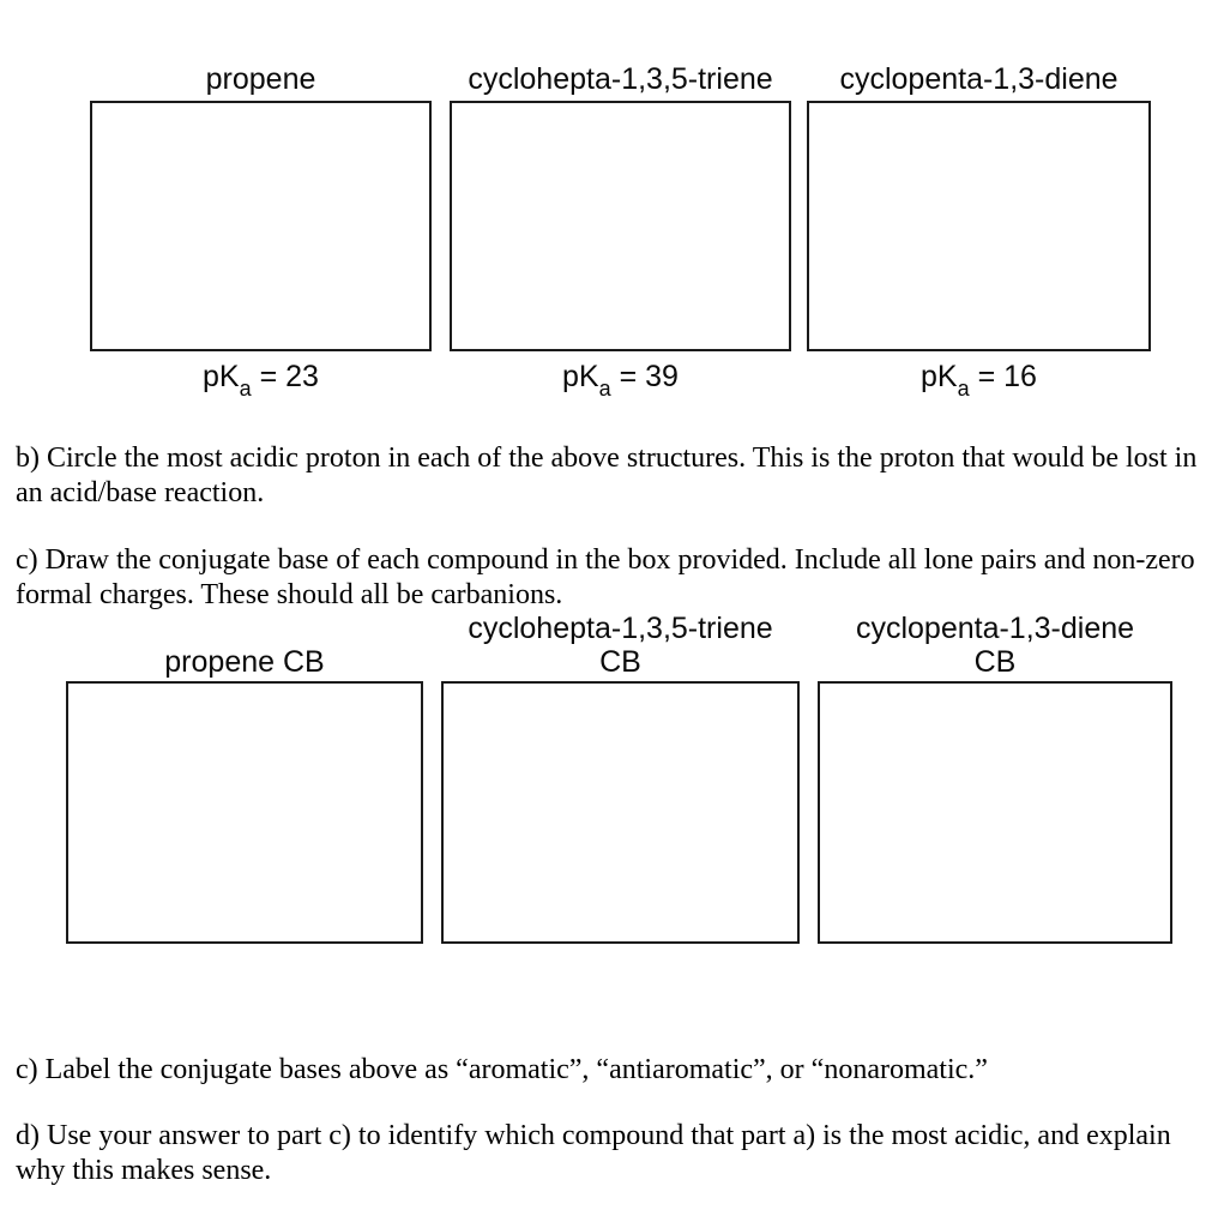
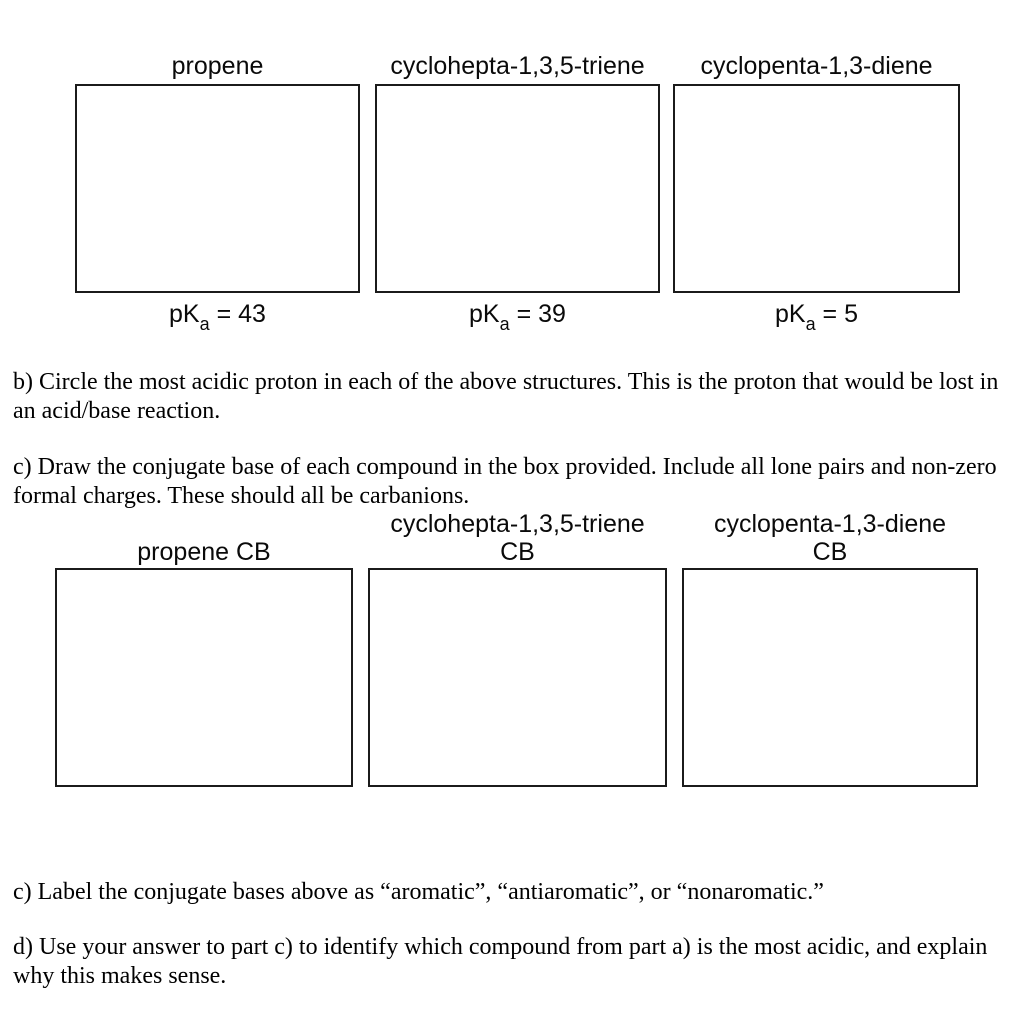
  propene
  cyclohepta-1,3,5-triene
  cyclopenta-1,3-diene
- pKa = 23
+ pKa = 43
  pKa = 39
- pKa = 16
+ pKa = 5
  b) Circle the most acidic proton in each of the above structures. This is the proton that would be lost in an acid/base reaction.
  c) Draw the conjugate base of each compound in the box provided. Include all lone pairs and non-zero formal charges. These should all be carbanions.
  propene CB
  cyclohepta-1,3,5-triene
  CB
  cyclopenta-1,3-diene
  CB
  c) Label the conjugate bases above as “aromatic”, “antiaromatic”, or “nonaromatic.”
- d) Use your answer to part c) to identify which compound that part a) is the most acidic, and explain why this makes sense.
+ d) Use your answer to part c) to identify which compound from part a) is the most acidic, and explain why this makes sense.
